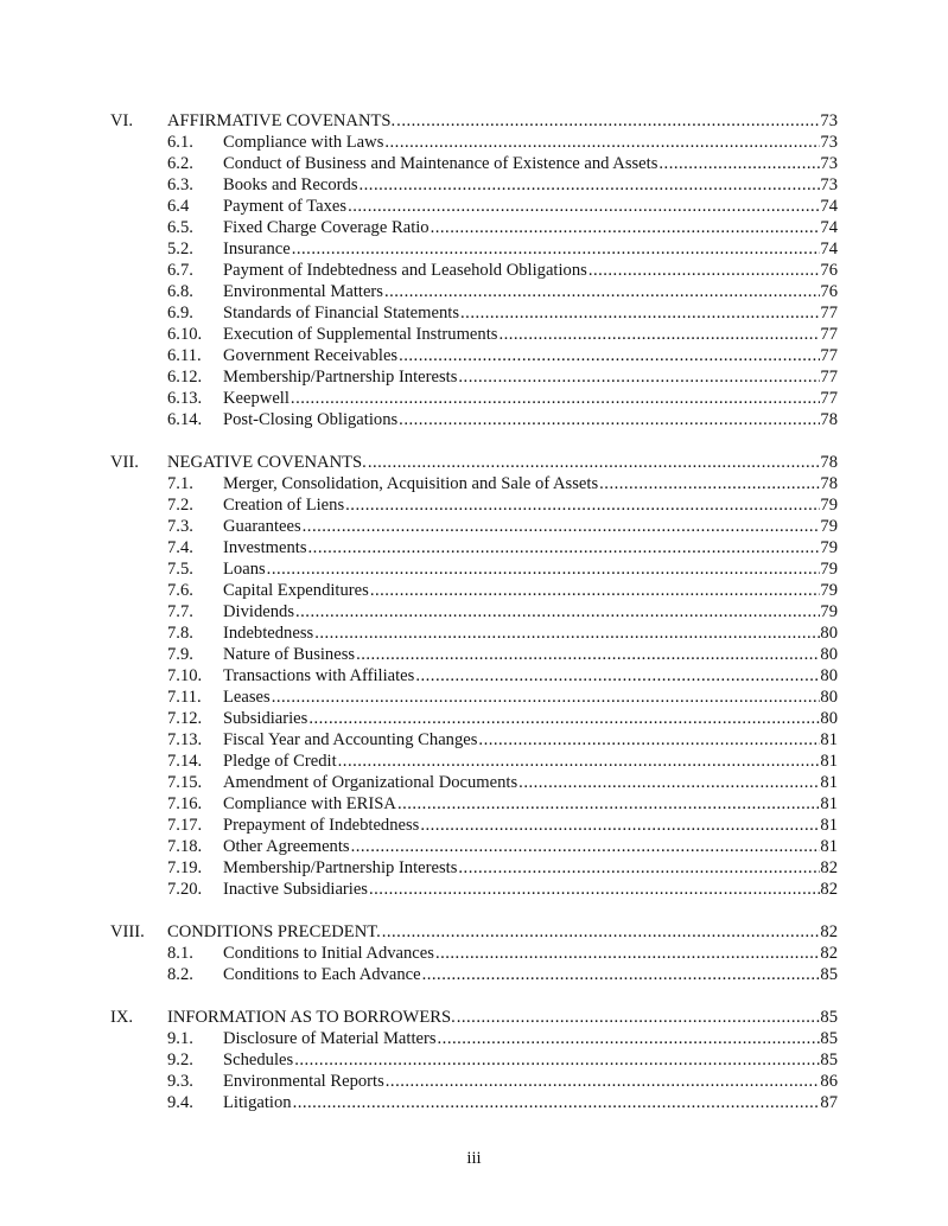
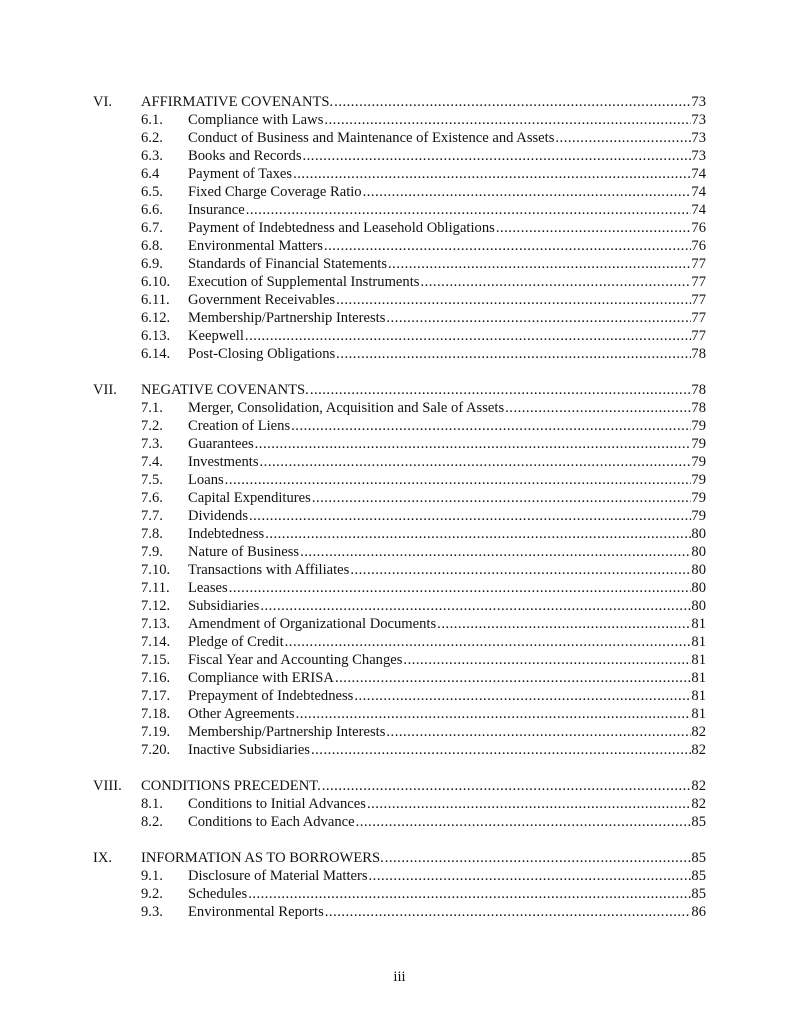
  VI.
  AFFIRMATIVE COVENANTS.
  73
  6.1.
  Compliance with Laws
  73
  6.2.
  Conduct of Business and Maintenance of Existence and Assets
  73
  6.3.
  Books and Records
  73
  6.4
  Payment of Taxes
  74
  6.5.
  Fixed Charge Coverage Ratio
  74
- 5.2.
+ 6.6.
  Insurance
  74
  6.7.
  Payment of Indebtedness and Leasehold Obligations
  76
  6.8.
  Environmental Matters
  76
  6.9.
  Standards of Financial Statements
  77
  6.10.
  Execution of Supplemental Instruments
  77
  6.11.
  Government Receivables
  77
  6.12.
  Membership/Partnership Interests
  77
  6.13.
  Keepwell
  77
  6.14.
  Post-Closing Obligations
  78
  VII.
  NEGATIVE COVENANTS.
  78
  7.1.
  Merger, Consolidation, Acquisition and Sale of Assets
  78
  7.2.
  Creation of Liens
  79
  7.3.
  Guarantees
  79
  7.4.
  Investments
  79
  7.5.
  Loans
  79
  7.6.
  Capital Expenditures
  79
  7.7.
  Dividends
  79
  7.8.
  Indebtedness
  80
  7.9.
  Nature of Business
  80
  7.10.
  Transactions with Affiliates
  80
  7.11.
  Leases
  80
  7.12.
  Subsidiaries
  80
  7.13.
- Fiscal Year and Accounting Changes
+ Amendment of Organizational Documents
  81
  7.14.
  Pledge of Credit
  81
  7.15.
- Amendment of Organizational Documents
+ Fiscal Year and Accounting Changes
  81
  7.16.
  Compliance with ERISA
  81
  7.17.
  Prepayment of Indebtedness
  81
  7.18.
  Other Agreements
  81
  7.19.
  Membership/Partnership Interests
  82
  7.20.
  Inactive Subsidiaries
  82
  VIII.
  CONDITIONS PRECEDENT.
  82
  8.1.
  Conditions to Initial Advances
  82
  8.2.
  Conditions to Each Advance
  85
  IX.
  INFORMATION AS TO BORROWERS.
  85
  9.1.
  Disclosure of Material Matters
  85
  9.2.
  Schedules
  85
  9.3.
  Environmental Reports
  86
- 9.4.
- Litigation
- 87
  iii
